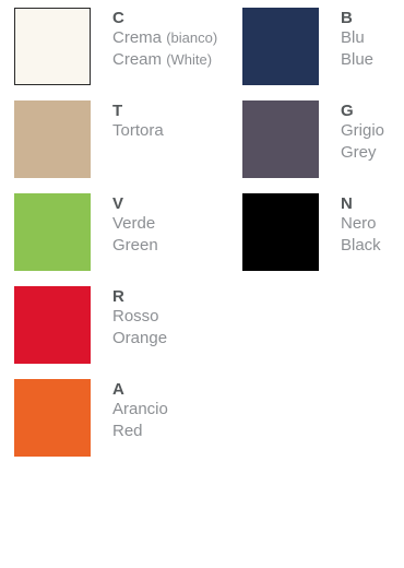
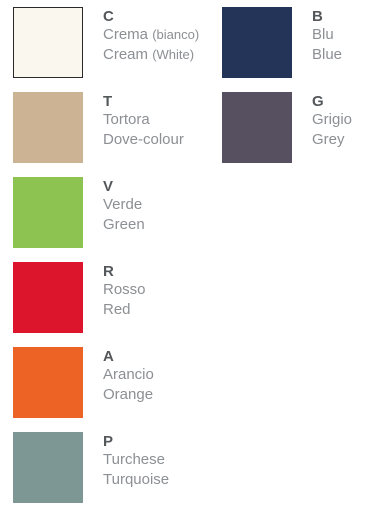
  C
  Crema (bianco)
  Cream (White)
  T
  Tortora
+ Dove-colour
  V
  Verde
  Green
  R
  Rosso
- Orange
+ Red
  A
  Arancio
- Red
+ Orange
+ P
+ Turchese
+ Turquoise
  B
  Blu
  Blue
  G
  Grigio
  Grey
- N
- Nero
- Black
